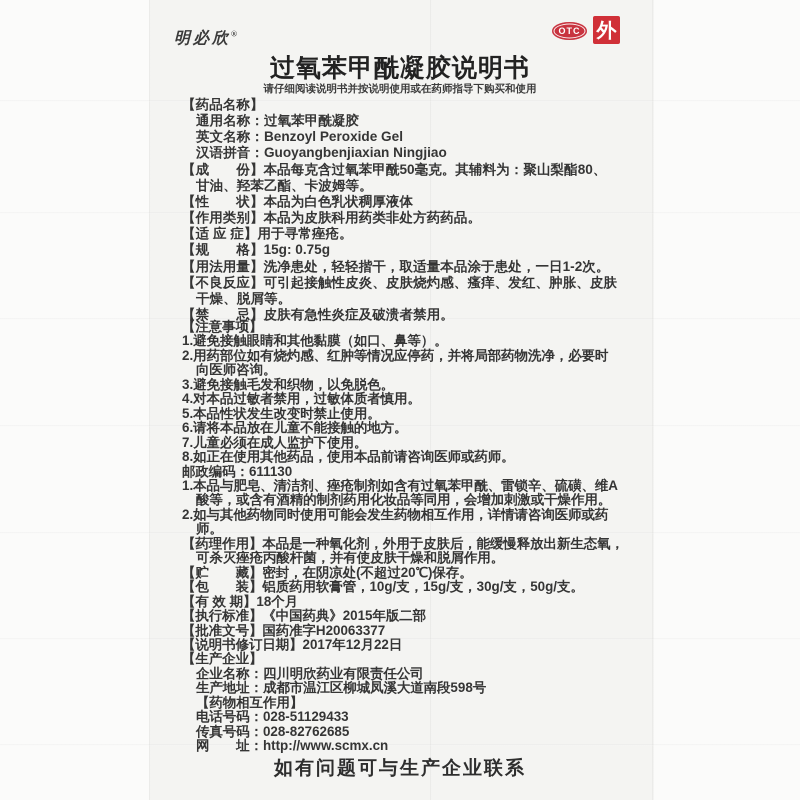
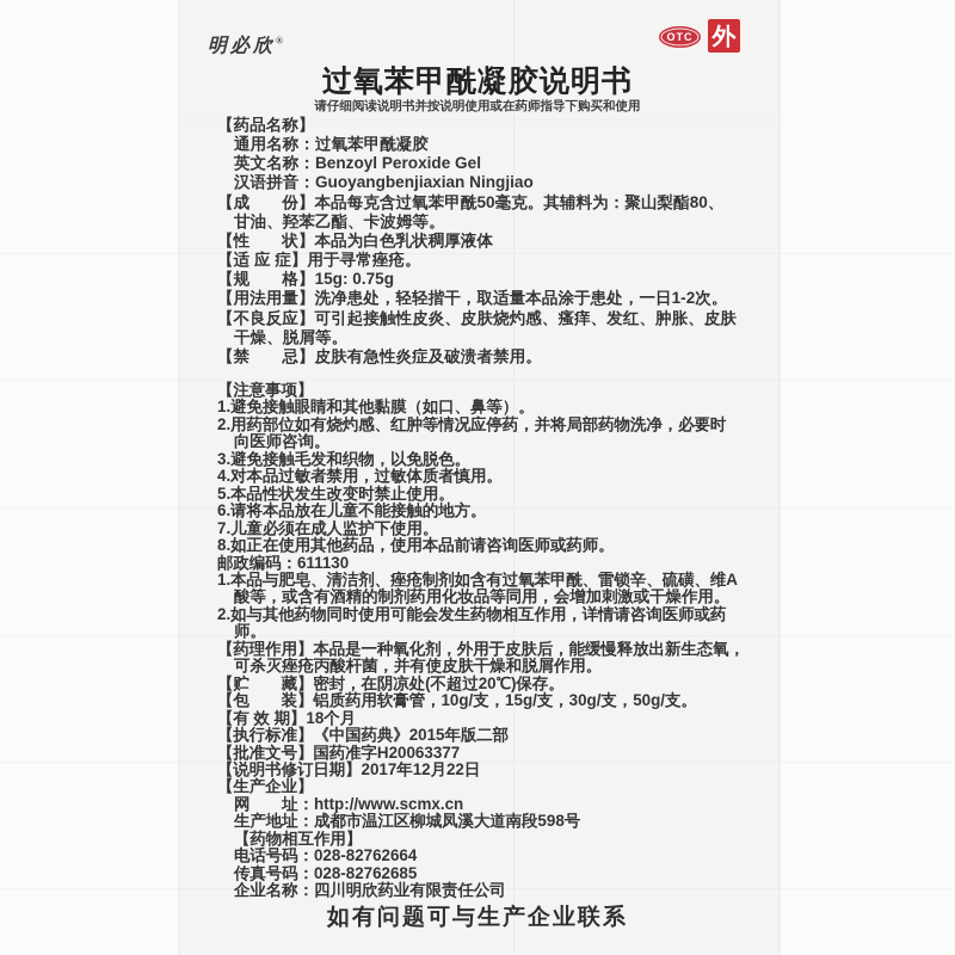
  明必欣®
  OTC
  外
  过氧苯甲酰凝胶说明书
  请仔细阅读说明书并按说明使用或在药师指导下购买和使用
  【药品名称】
  通用名称：过氧苯甲酰凝胶
  英文名称：Benzoyl Peroxide Gel
  汉语拼音：Guoyangbenjiaxian Ningjiao
  【成 份】本品每克含过氧苯甲酰50毫克。其辅料为：聚山梨酯80、
  甘油、羟苯乙酯、卡波姆等。
  【性 状】本品为白色乳状稠厚液体
- 【作用类别】本品为皮肤科用药类非处方药药品。
  【适 应 症】用于寻常痤疮。
  【规 格】15g: 0.75g
  【用法用量】洗净患处，轻轻揩干，取适量本品涂于患处，一日1-2次。
  【不良反应】可引起接触性皮炎、皮肤烧灼感、瘙痒、发红、肿胀、皮肤
  干燥、脱屑等。
  【禁 忌】皮肤有急性炎症及破溃者禁用。
  【注意事项】
  1.避免接触眼睛和其他黏膜（如口、鼻等）。
  2.用药部位如有烧灼感、红肿等情况应停药，并将局部药物洗净，必要时
  向医师咨询。
  3.避免接触毛发和织物，以免脱色。
  4.对本品过敏者禁用，过敏体质者慎用。
  5.本品性状发生改变时禁止使用。
  6.请将本品放在儿童不能接触的地方。
  7.儿童必须在成人监护下使用。
  8.如正在使用其他药品，使用本品前请咨询医师或药师。
  邮政编码：611130
  1.本品与肥皂、清洁剂、痤疮制剂如含有过氧苯甲酰、雷锁辛、硫磺、维A
  酸等，或含有酒精的制剂药用化妆品等同用，会增加刺激或干燥作用。
  2.如与其他药物同时使用可能会发生药物相互作用，详情请咨询医师或药
  师。
  【药理作用】本品是一种氧化剂，外用于皮肤后，能缓慢释放出新生态氧，
  可杀灭痤疮丙酸杆菌，并有使皮肤干燥和脱屑作用。
  【贮 藏】密封，在阴凉处(不超过20℃)保存。
  【包 装】铝质药用软膏管，10g/支，15g/支，30g/支，50g/支。
  【有 效 期】18个月
  【执行标准】《中国药典》2015年版二部
  【批准文号】国药准字H20063377
  【说明书修订日期】2017年12月22日
  【生产企业】
- 企业名称：四川明欣药业有限责任公司
+ 网 址：http://www.scmx.cn
  生产地址：成都市温江区柳城凤溪大道南段598号
  【药物相互作用】
- 电话号码：028-51129433
+ 电话号码：028-82762664
  传真号码：028-82762685
- 网 址：http://www.scmx.cn
+ 企业名称：四川明欣药业有限责任公司
  如有问题可与生产企业联系
